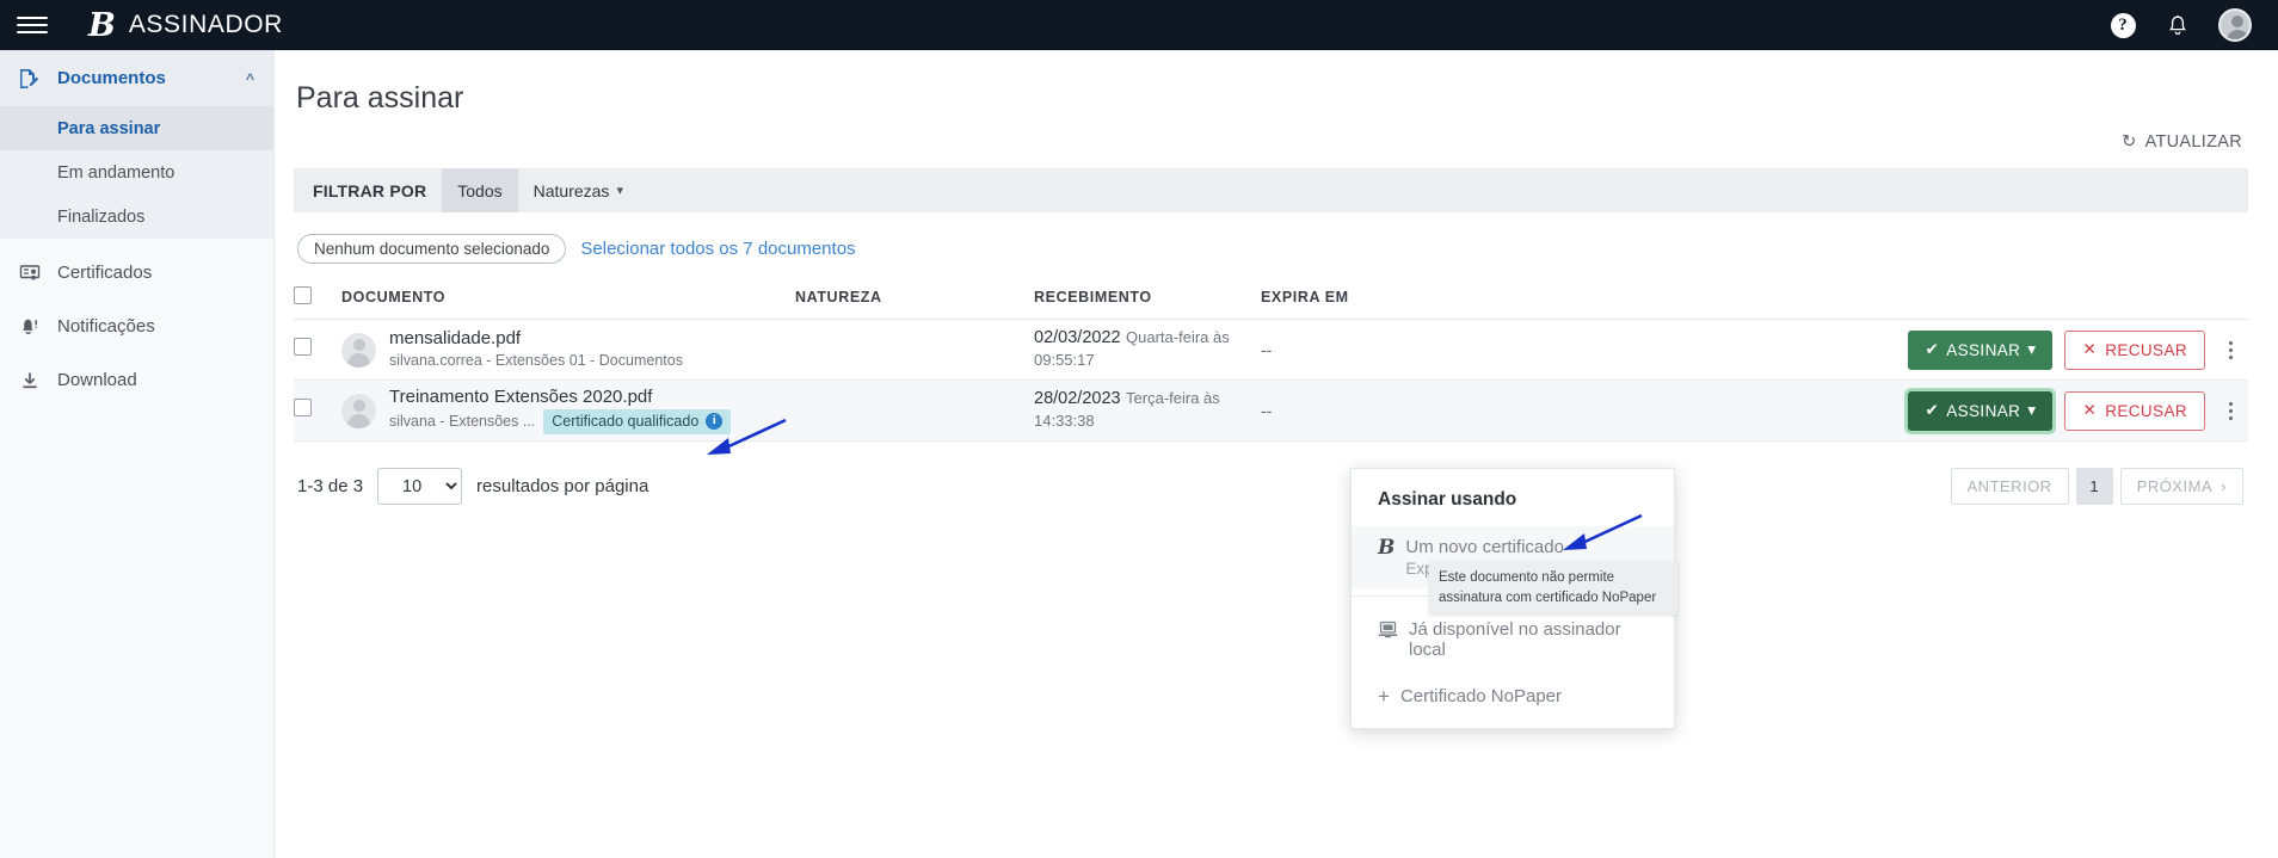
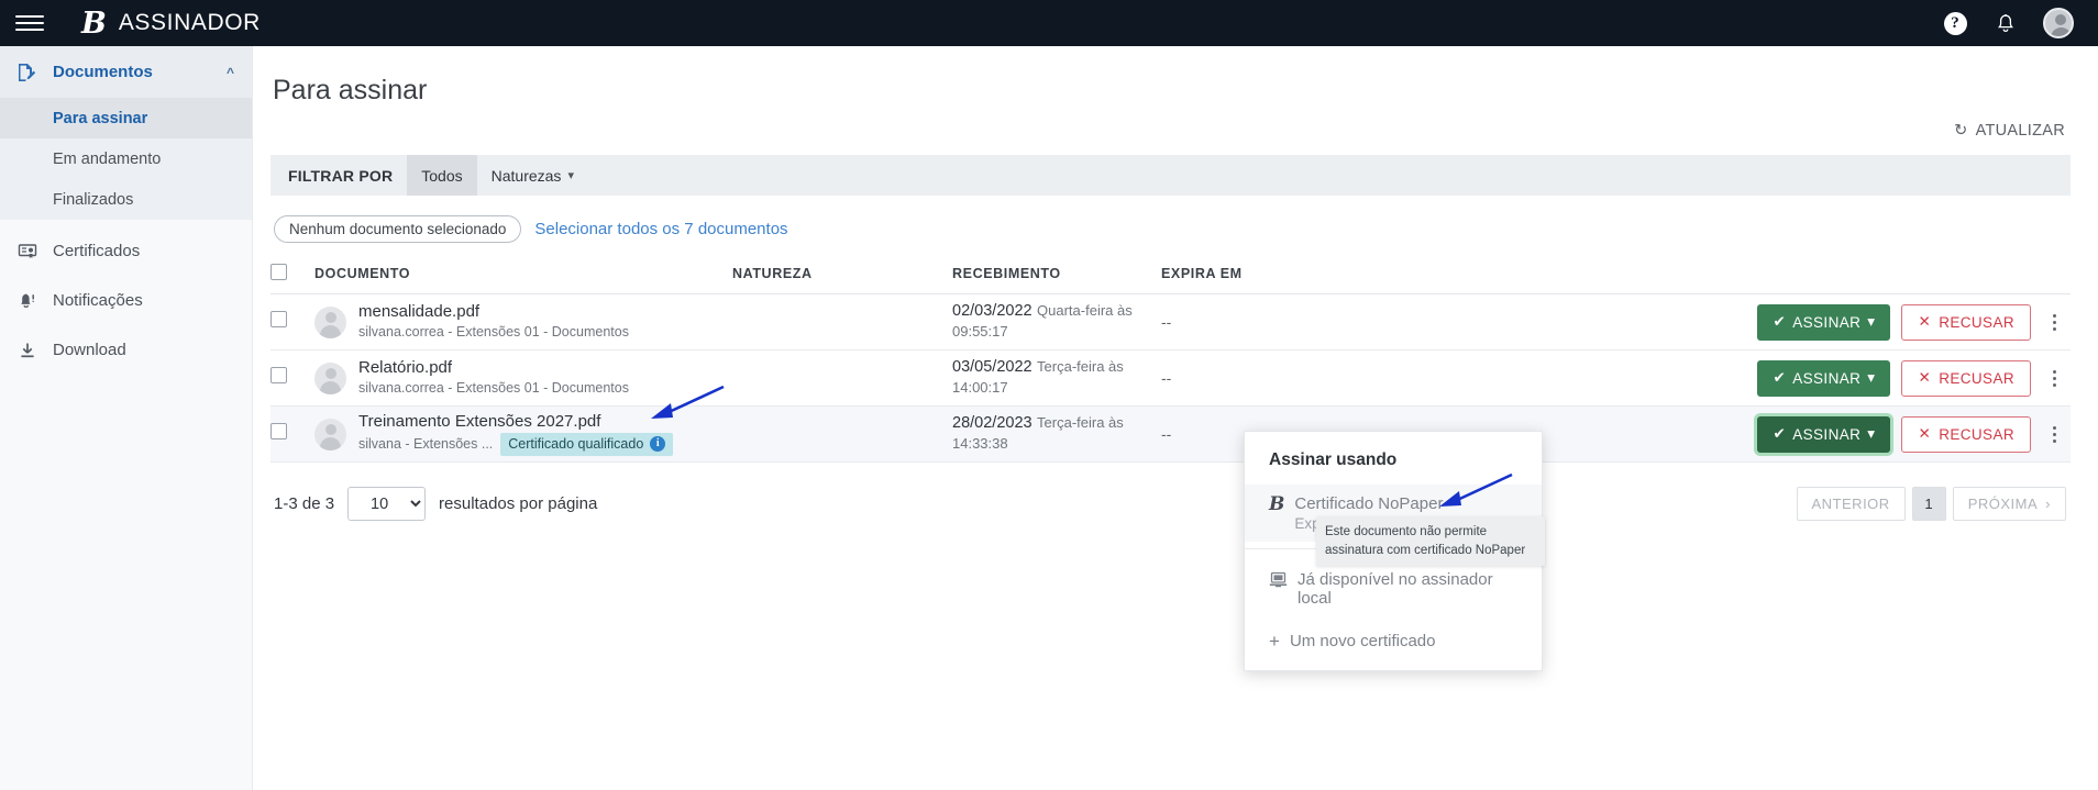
  B
  ASSINADOR
  ?
  Documentos
  ^
  Para assinar
  Em andamento
  Finalizados
  Certificados
  Notificações
  Download
  Para assinar
  ↻
  ATUALIZAR
  FILTRAR POR
  Todos
  Naturezas
  ▾
  Nenhum documento selecionado
  Selecionar todos os 7 documentos
  	DOCUMENTO	NATUREZA	RECEBIMENTO	EXPIRA EM
  	mensalidade.pdf silvana.correa - Extensões 01 - Documentos		02/03/2022 Quarta-feira às 09:55:17	--	✔ ASSINAR ▾ ✕ RECUSAR
+ 	Relatório.pdf silvana.correa - Extensões 01 - Documentos		03/05/2022 Terça-feira às 14:00:17	--	✔ ASSINAR ▾ ✕ RECUSAR
- 	Treinamento Extensões 2020.pdf silvana - Extensões ... Certificado qualificado i		28/02/2023 Terça-feira às 14:33:38	--	✔ ASSINAR ▾ ✕ RECUSAR
+ 	Treinamento Extensões 2027.pdf silvana - Extensões ... Certificado qualificado i		28/02/2023 Terça-feira às 14:33:38	--	✔ ASSINAR ▾ ✕ RECUSAR
  1-3 de 3
  10
  resultados por página
  ANTERIOR
  1
  PRÓXIMA
  ›
  Assinar usando
  B
- Um novo certificado
+ Certificado NoPaper
  Já disponível no assinador local
  +
- Certificado NoPaper
+ Um novo certificado
  Este documento não permite assinatura com certificado NoPaper
